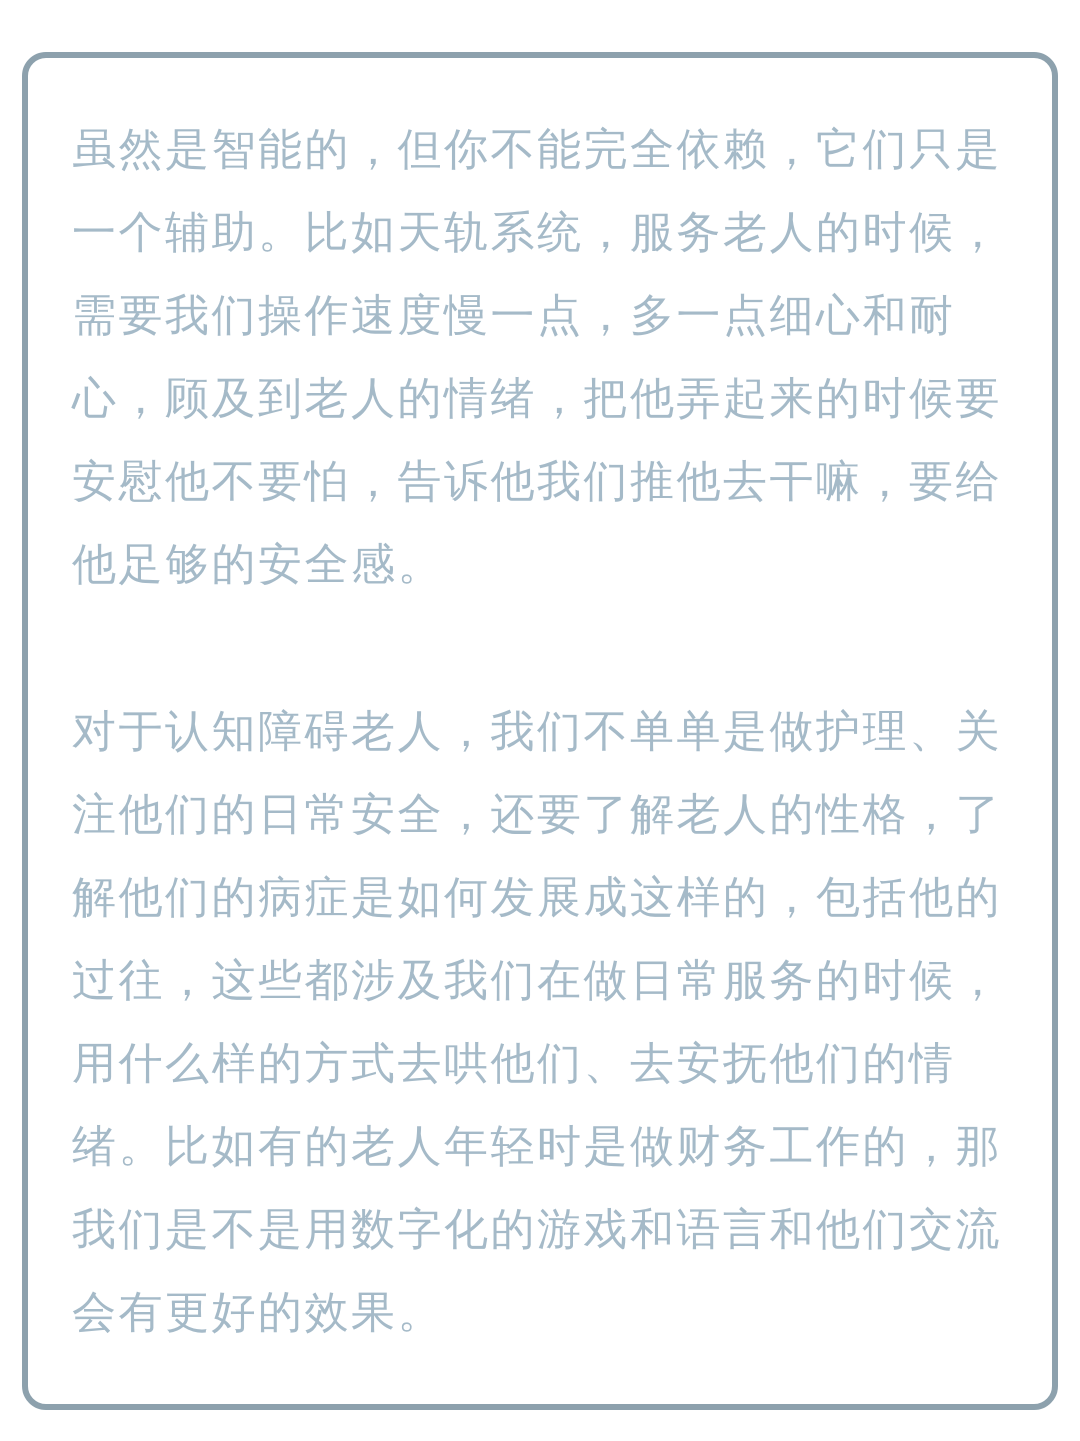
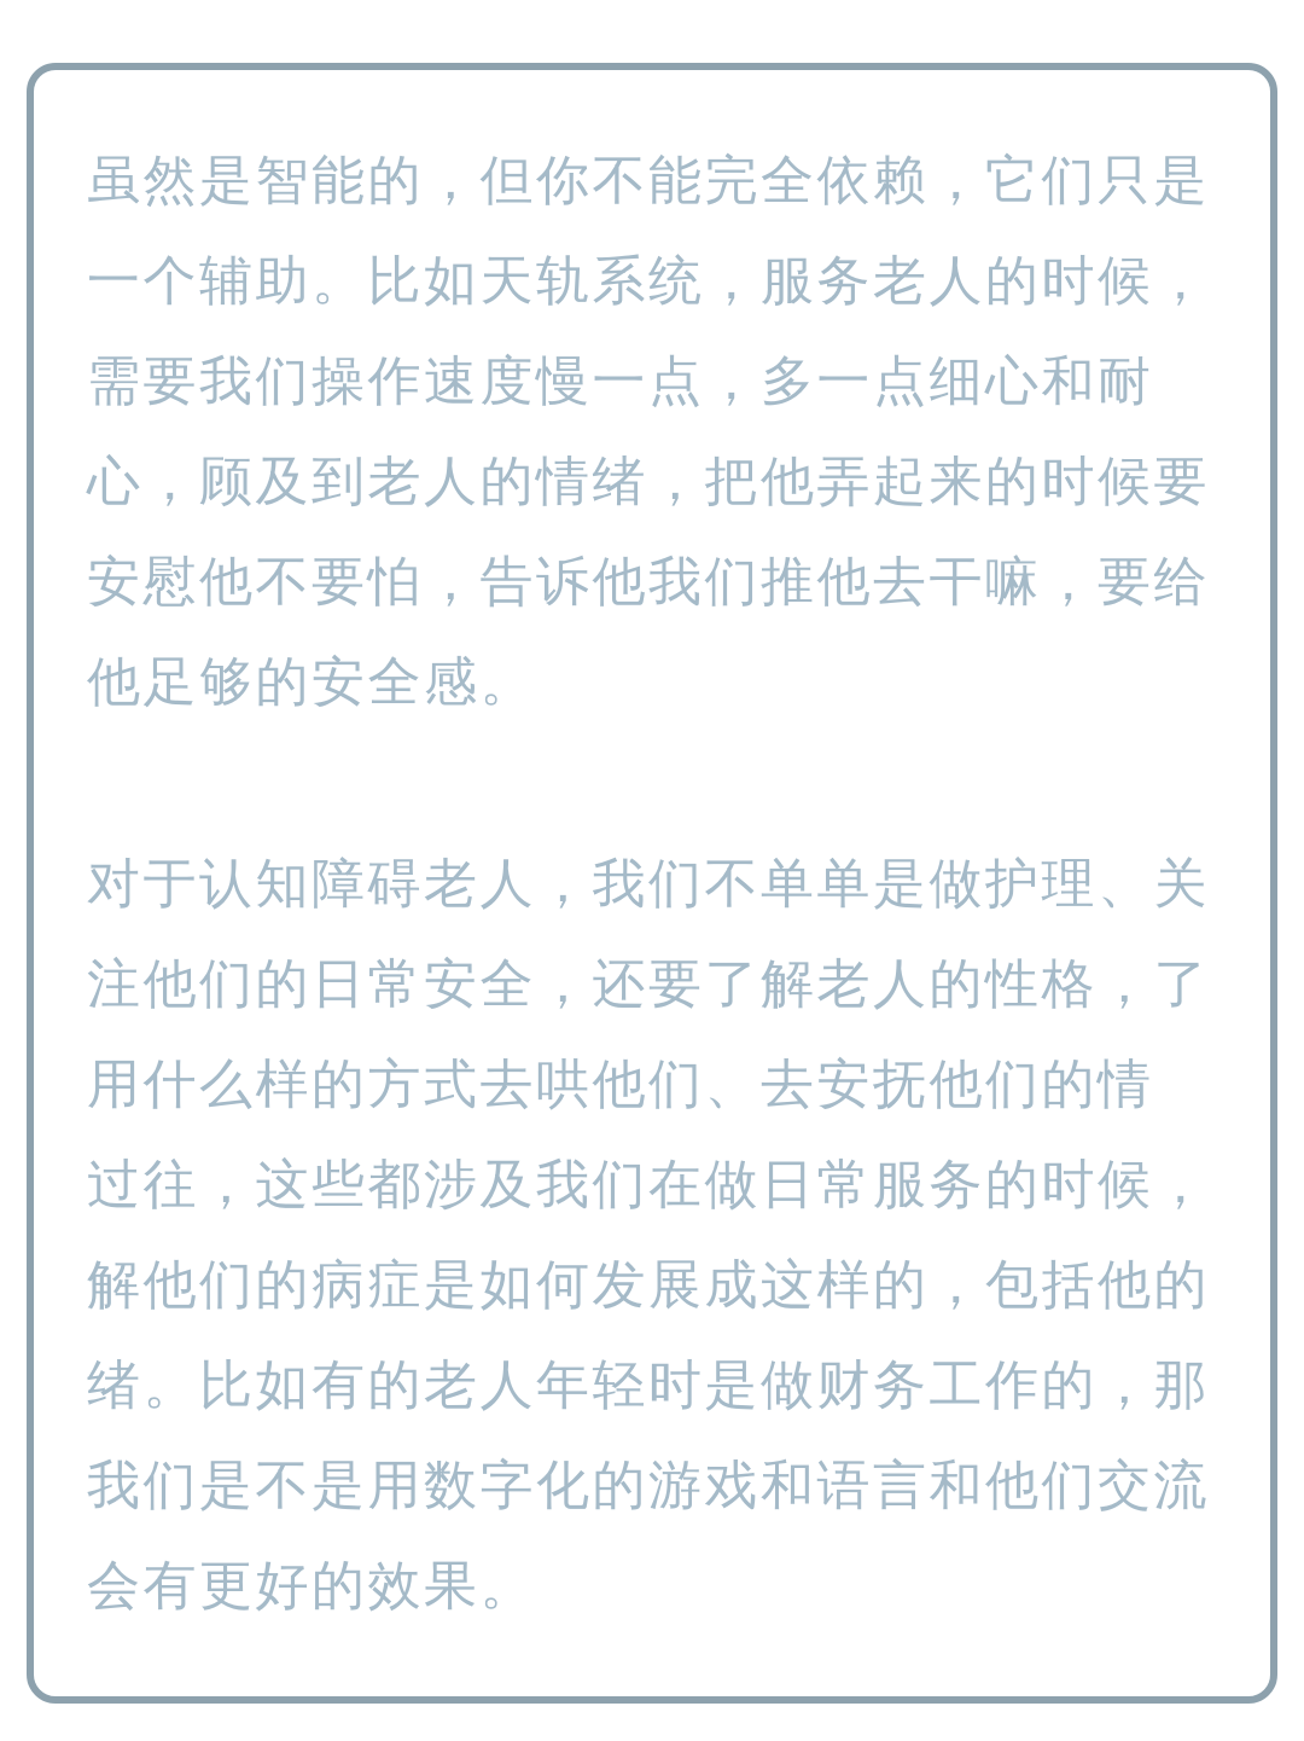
  虽然是智能的，但你不能完全依赖，它们只是
  一个辅助。比如天轨系统，服务老人的时候，
  需要我们操作速度慢一点，多一点细心和耐
  心，顾及到老人的情绪，把他弄起来的时候要
  安慰他不要怕，告诉他我们推他去干嘛，要给
  他足够的安全感。
  对于认知障碍老人，我们不单单是做护理、关
  注他们的日常安全，还要了解老人的性格，了
- 解他们的病症是如何发展成这样的，包括他的
+ 用什么样的方式去哄他们、去安抚他们的情
  过往，这些都涉及我们在做日常服务的时候，
- 用什么样的方式去哄他们、去安抚他们的情
+ 解他们的病症是如何发展成这样的，包括他的
  绪。比如有的老人年轻时是做财务工作的，那
  我们是不是用数字化的游戏和语言和他们交流
  会有更好的效果。
